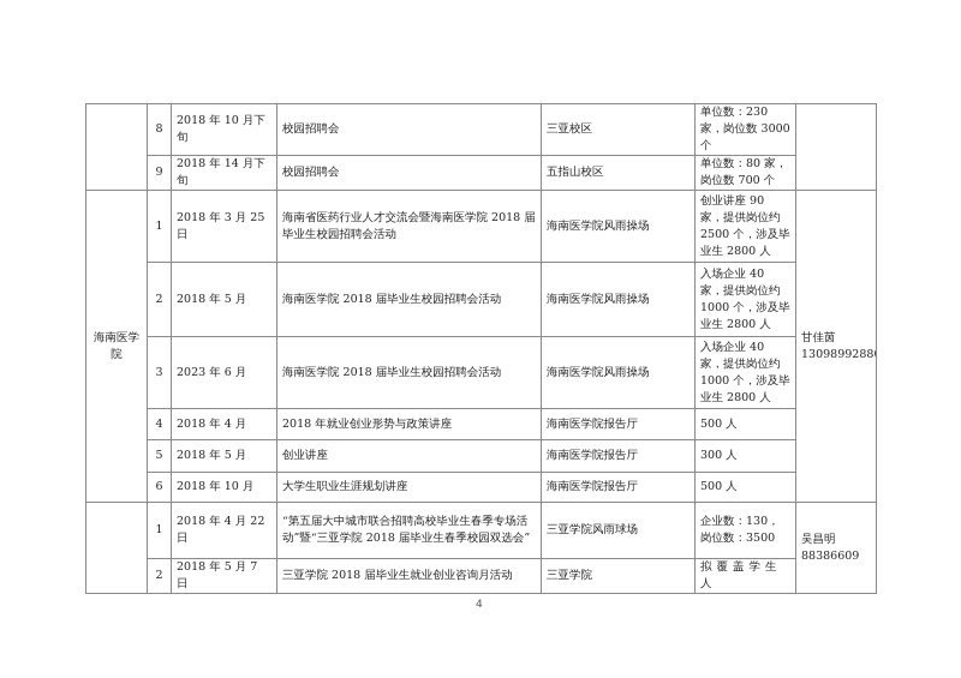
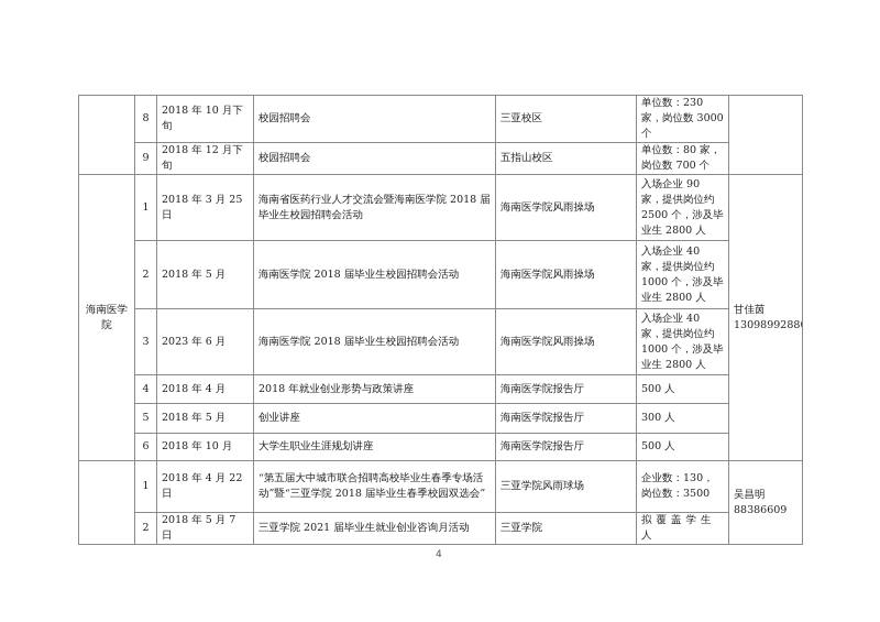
  	8	2018 年 10 月下旬	校园招聘会	三亚校区	单位数：230 家，岗位数 3000 个
- 9	2018 年 14 月下旬	校园招聘会	五指山校区	单位数：80 家，岗位数 700 个
+ 9	2018 年 12 月下旬	校园招聘会	五指山校区	单位数：80 家，岗位数 700 个
- 海南医学院	1	2018 年 3 月 25 日	海南省医药行业人才交流会暨海南医学院 2018 届毕业生校园招聘会活动	海南医学院风雨操场	创业讲座 90 家，提供岗位约 2500 个，涉及毕业生 2800 人	甘佳茵 1309899288
+ 海南医学院	1	2018 年 3 月 25 日	海南省医药行业人才交流会暨海南医学院 2018 届毕业生校园招聘会活动	海南医学院风雨操场	入场企业 90 家，提供岗位约 2500 个，涉及毕业生 2800 人	甘佳茵 1309899288
  2	2018 年 5 月	海南医学院 2018 届毕业生校园招聘会活动	海南医学院风雨操场	入场企业 40 家，提供岗位约 1000 个，涉及毕业生 2800 人
  3	2023 年 6 月	海南医学院 2018 届毕业生校园招聘会活动	海南医学院风雨操场	入场企业 40 家，提供岗位约 1000 个，涉及毕业生 2800 人
  4	2018 年 4 月	2018 年就业创业形势与政策讲座	海南医学院报告厅	500 人
  5	2018 年 5 月	创业讲座	海南医学院报告厅	300 人
  6	2018 年 10 月	大学生职业生涯规划讲座	海南医学院报告厅	500 人
  	1	2018 年 4 月 22 日	“第五届大中城市联合招聘高校毕业生春季专场活动”暨“三亚学院 2018 届毕业生春季校园双选会”	三亚学院风雨球场	企业数：130，岗位数：3500	吴昌明 88386609
- 2	2018 年 5 月 7 日	三亚学院 2018 届毕业生就业创业咨询月活动	三亚学院	拟覆盖学生人
+ 2	2018 年 5 月 7 日	三亚学院 2021 届毕业生就业创业咨询月活动	三亚学院	拟覆盖学生人
  4
